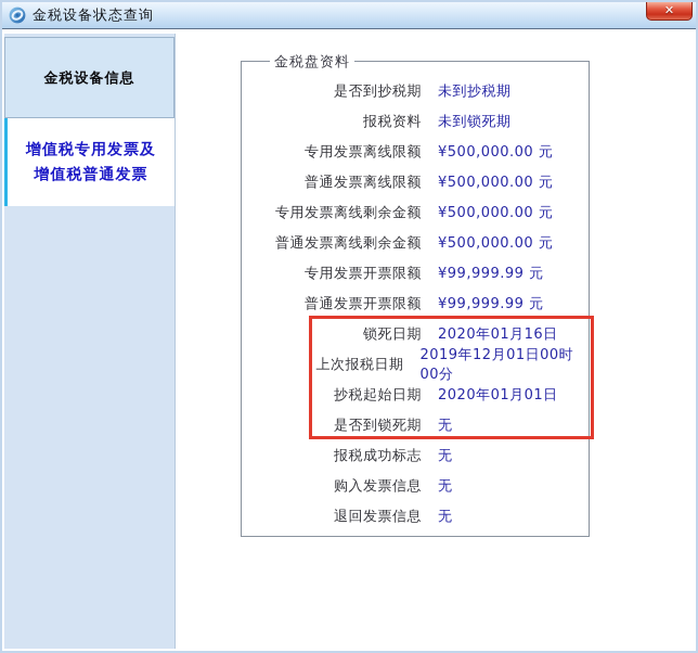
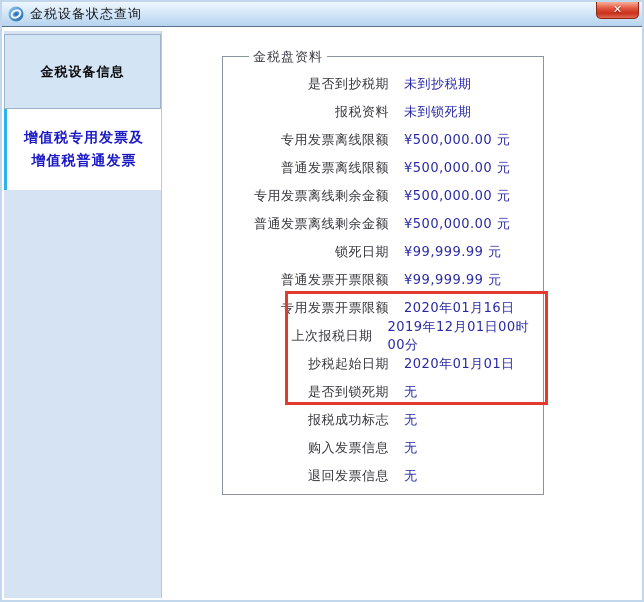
  金税设备状态查询
  ✕
  金税设备信息
  增值税专用发票及增值税普通发票
  金税盘资料
  是否到抄税期
  未到抄税期
  报税资料
  未到锁死期
  专用发票离线限额
  ¥500,000.00 元
  普通发票离线限额
  ¥500,000.00 元
  专用发票离线剩余金额
  ¥500,000.00 元
  普通发票离线剩余金额
  ¥500,000.00 元
- 专用发票开票限额
+ 锁死日期
  ¥99,999.99 元
  普通发票开票限额
  ¥99,999.99 元
- 锁死日期
+ 专用发票开票限额
  2020年01月16日
  上次报税日期
  2019年12月01日00时00分
  抄税起始日期
  2020年01月01日
  是否到锁死期
  无
  报税成功标志
  无
  购入发票信息
  无
  退回发票信息
  无
